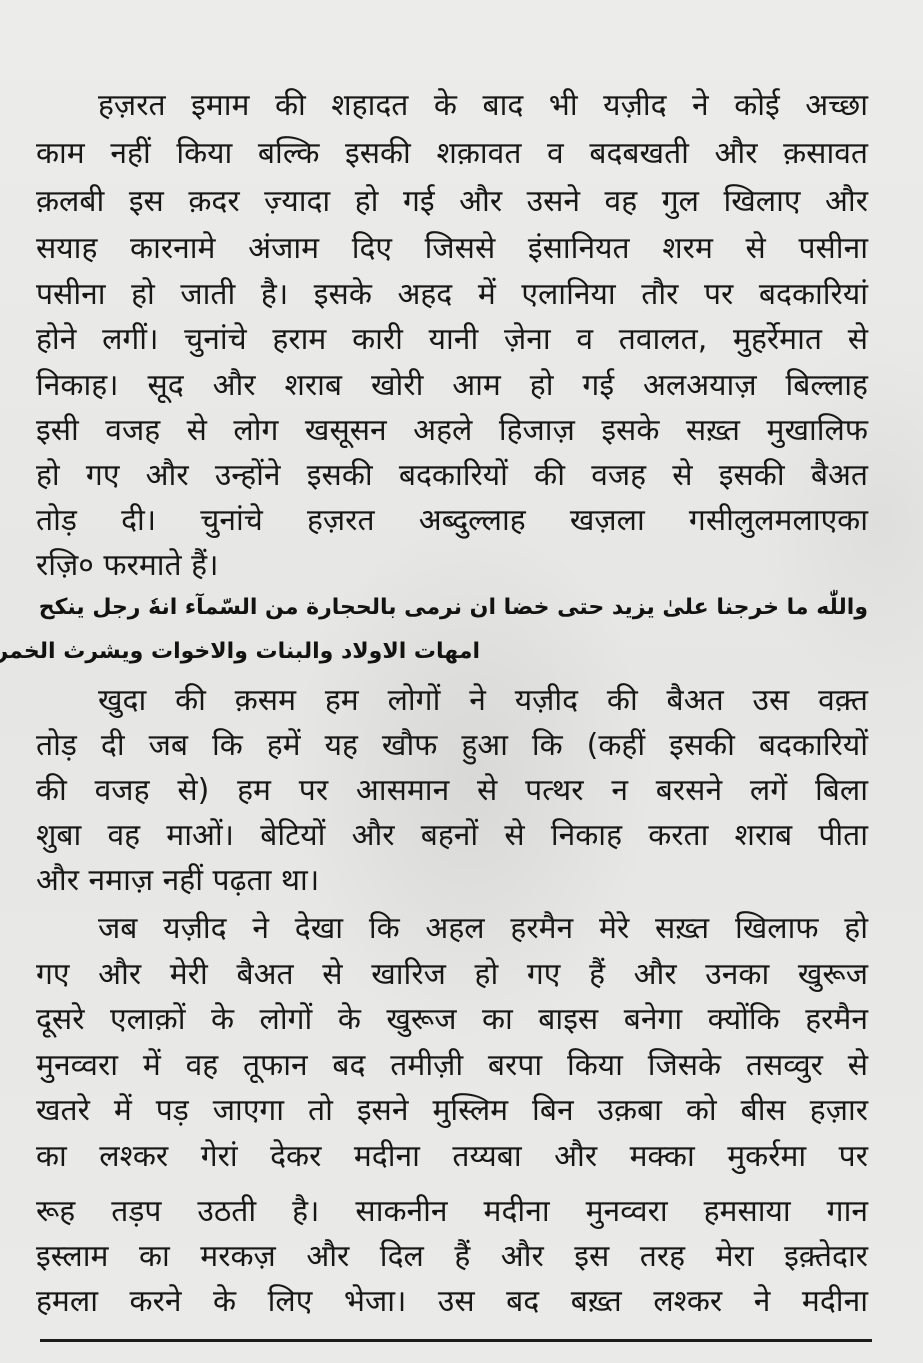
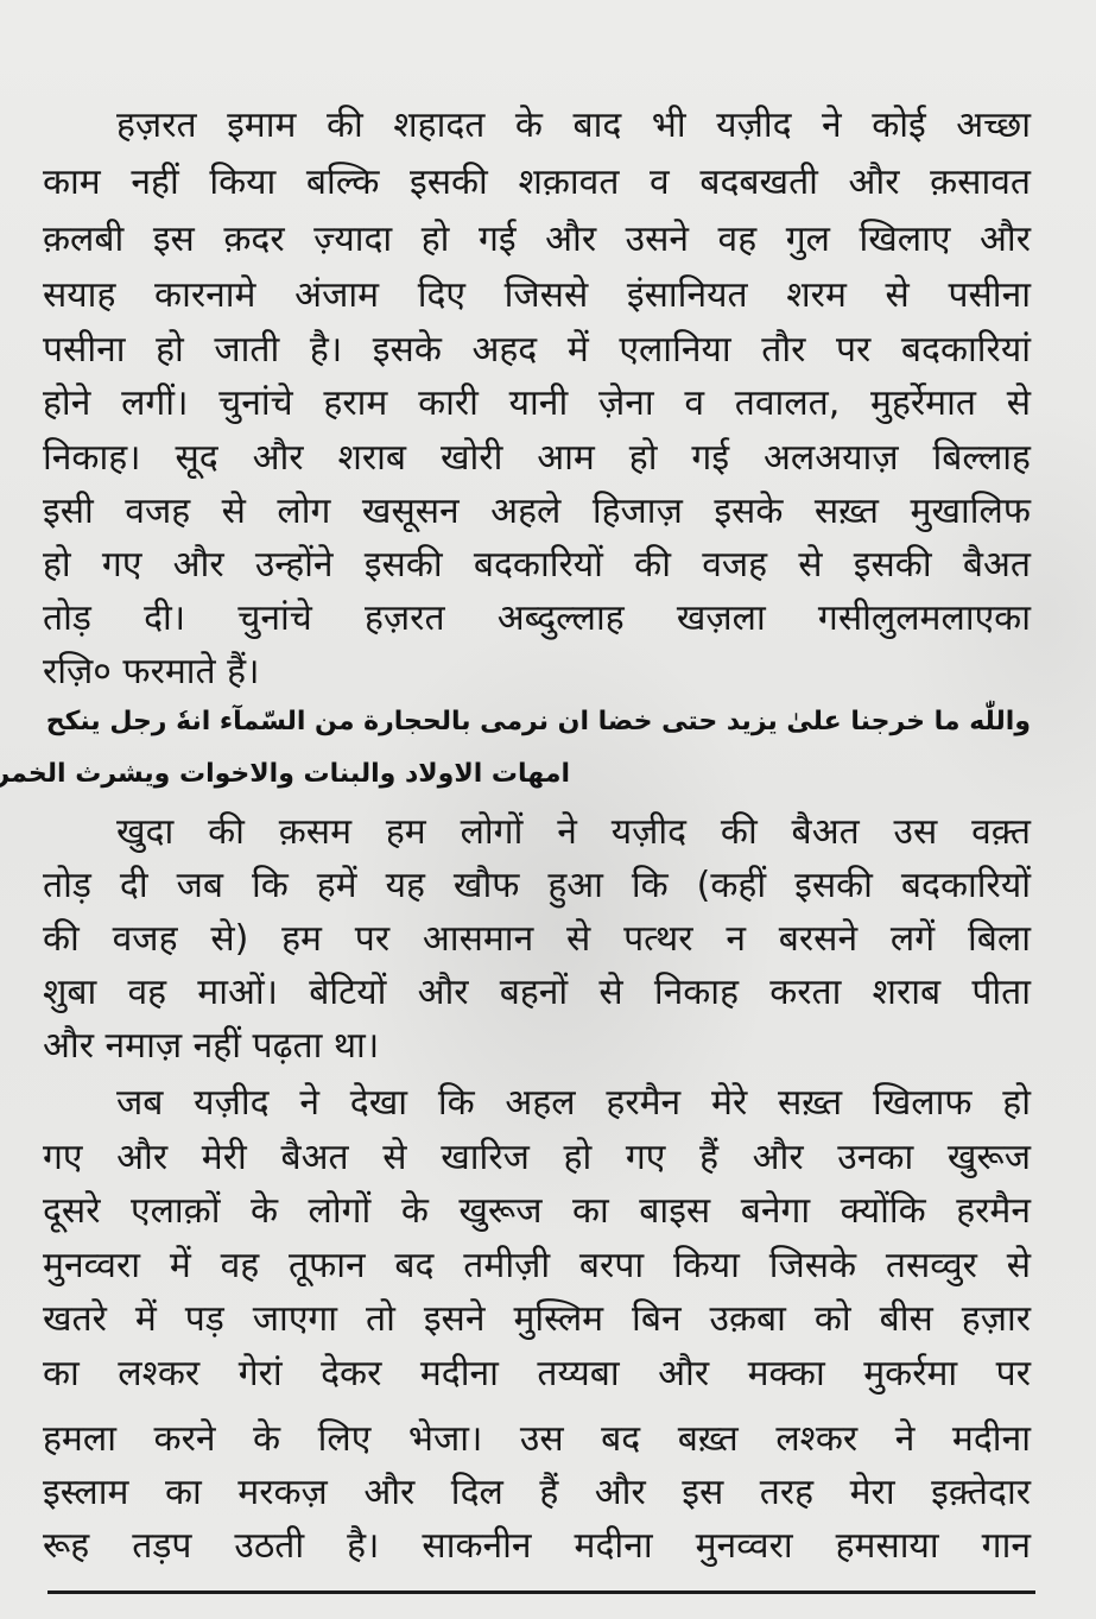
  हज़रत इमाम की शहादत के बाद भी यज़ीद ने कोई अच्छा
  काम नहीं किया बल्कि इसकी शक़ावत व बदबखती और क़सावत
  क़लबी इस क़दर ज़्यादा हो गई और उसने वह गुल खिलाए और
  सयाह कारनामे अंजाम दिए जिससे इंसानियत शरम से पसीना
  पसीना हो जाती है। इसके अहद में एलानिया तौर पर बदकारियां
  होने लगीं। चुनांचे हराम कारी यानी ज़ेना व तवालत, मुहर्रेमात से
  निकाह। सूद और शराब खोरी आम हो गई अलअयाज़ बिल्लाह
  इसी वजह से लोग खसूसन अहले हिजाज़ इसके सख़्त मुखालिफ
  हो गए और उन्होंने इसकी बदकारियों की वजह से इसकी बैअत
  तोड़ दी। चुनांचे हज़रत अब्दुल्लाह खज़ला गसीलुलमलाएका
  रज़ि० फरमाते हैं।
  واللّٰه ما خرجنا علیٰ یزید حتی خضا ان نرمی بالحجارة من السّمآء انهٗ رجل ینکح
  امهات الاولاد والبنات والاخوات ویشرث الخمر
  खुदा की क़सम हम लोगों ने यज़ीद की बैअत उस वक़्त
  तोड़ दी जब कि हमें यह खौफ हुआ कि (कहीं इसकी बदकारियों
  की वजह से) हम पर आसमान से पत्थर न बरसने लगें बिला
  शुबा वह माओं। बेटियों और बहनों से निकाह करता शराब पीता
  और नमाज़ नहीं पढ़ता था।
  जब यज़ीद ने देखा कि अहल हरमैन मेरे सख़्त खिलाफ हो
  गए और मेरी बैअत से खारिज हो गए हैं और उनका खुरूज
  दूसरे एलाक़ों के लोगों के खुरूज का बाइस बनेगा क्योंकि हरमैन
  मुनव्वरा में वह तूफान बद तमीज़ी बरपा किया जिसके तसव्वुर से
  खतरे में पड़ जाएगा तो इसने मुस्लिम बिन उक़बा को बीस हज़ार
  का लश्कर गेरां देकर मदीना तय्यबा और मक्का मुकर्रमा पर
- रूह तड़प उठती है। साकनीन मदीना मुनव्वरा हमसाया गान
+ हमला करने के लिए भेजा। उस बद बख़्त लश्कर ने मदीना
  इस्लाम का मरकज़ और दिल हैं और इस तरह मेरा इक़्तेदार
- हमला करने के लिए भेजा। उस बद बख़्त लश्कर ने मदीना
+ रूह तड़प उठती है। साकनीन मदीना मुनव्वरा हमसाया गान
